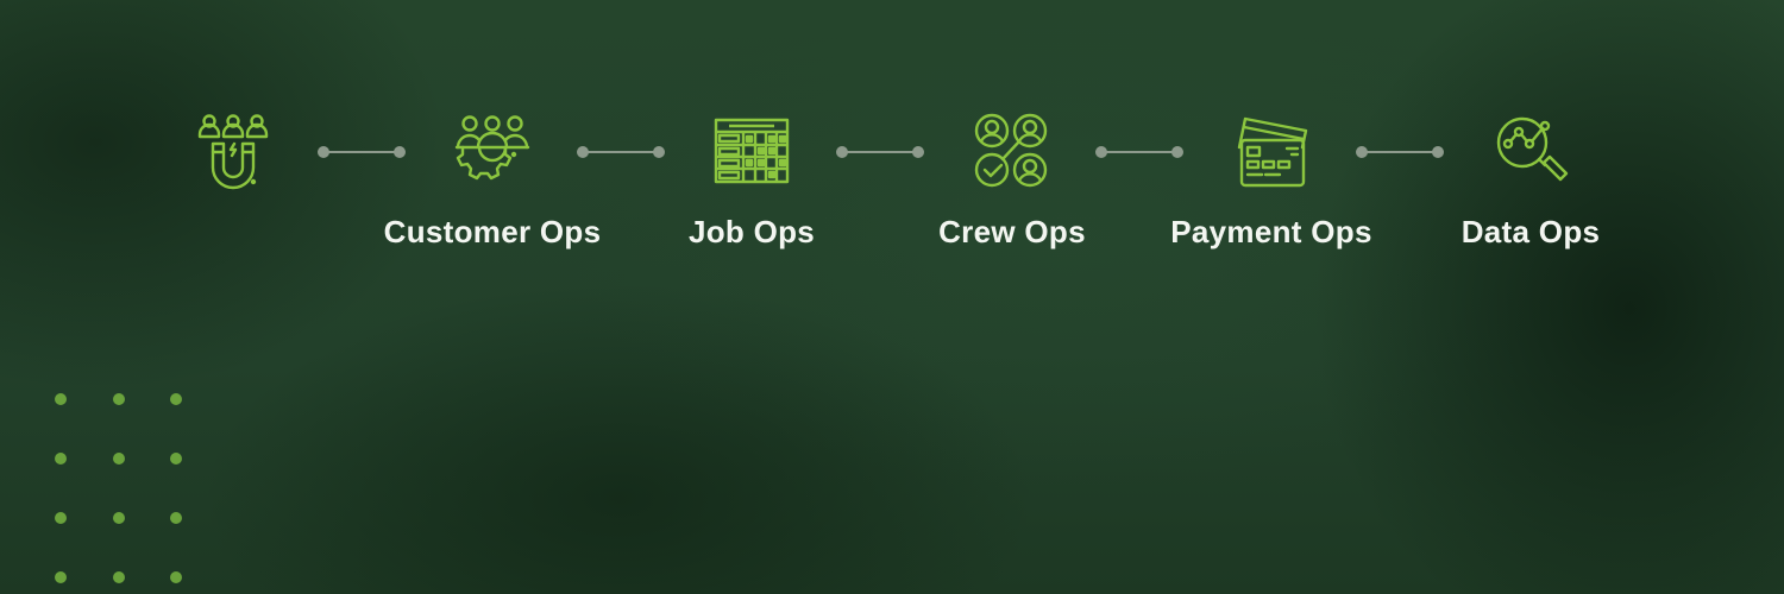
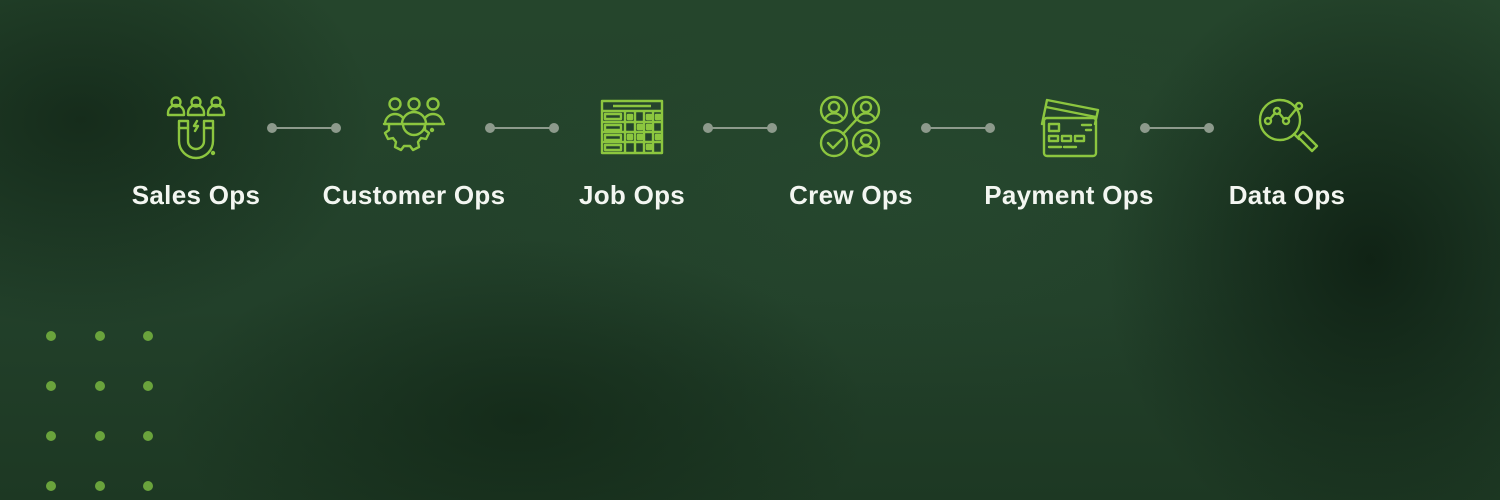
+ Sales Ops
  Customer Ops
  Job Ops
  Crew Ops
  Payment Ops
  Data Ops
